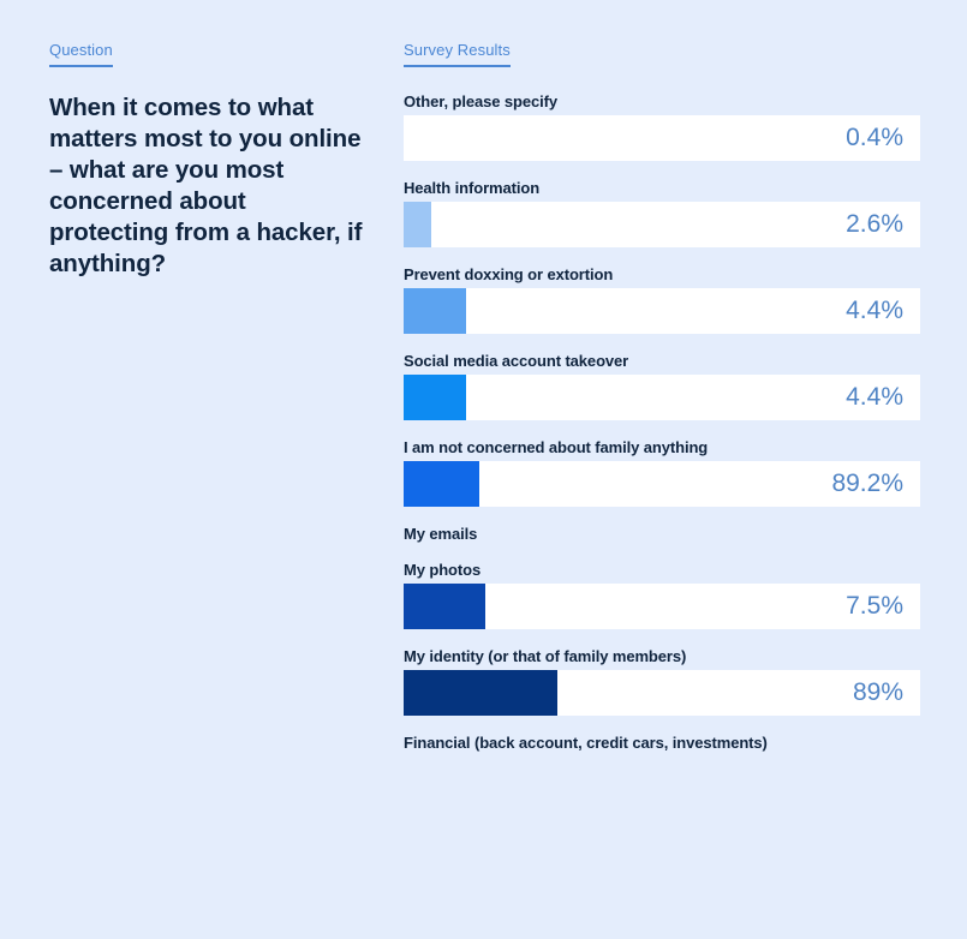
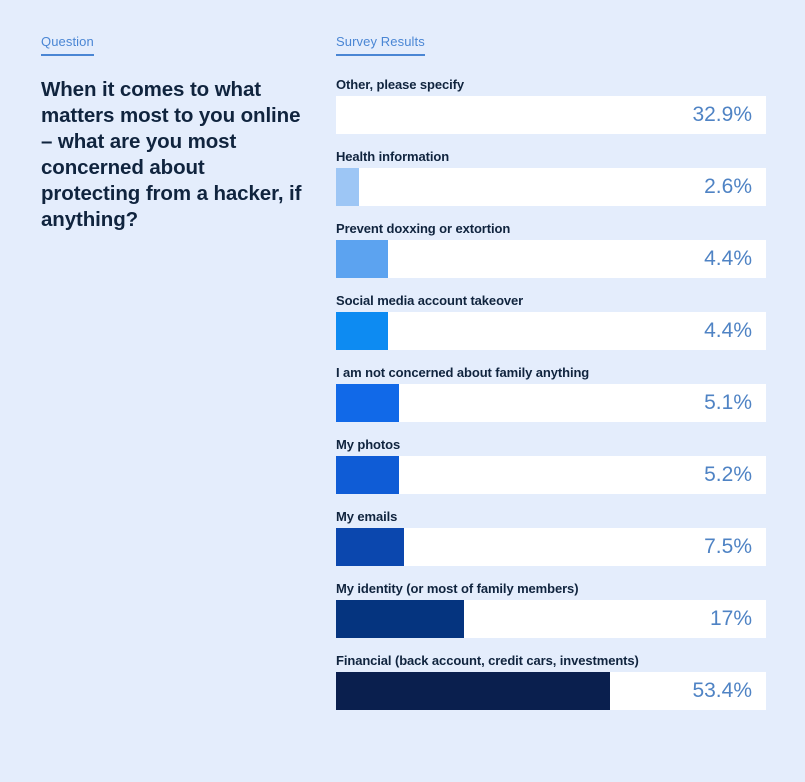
  Question
  When it comes to what matters most to you online – what are you most concerned about protecting from a hacker, if anything?
  Survey Results
  Other, please specify
- 0.4%
+ 32.9%
  Health information
  2.6%
  Prevent doxxing or extortion
  4.4%
  Social media account takeover
  4.4%
  I am not concerned about family anything
- 89.2%
+ 5.1%
- My emails
+ My photos
+ 5.2%
- My photos
+ My emails
  7.5%
- My identity (or that of family members)
+ My identity (or most of family members)
- 89%
+ 17%
  Financial (back account, credit cars, investments)
+ 53.4%
